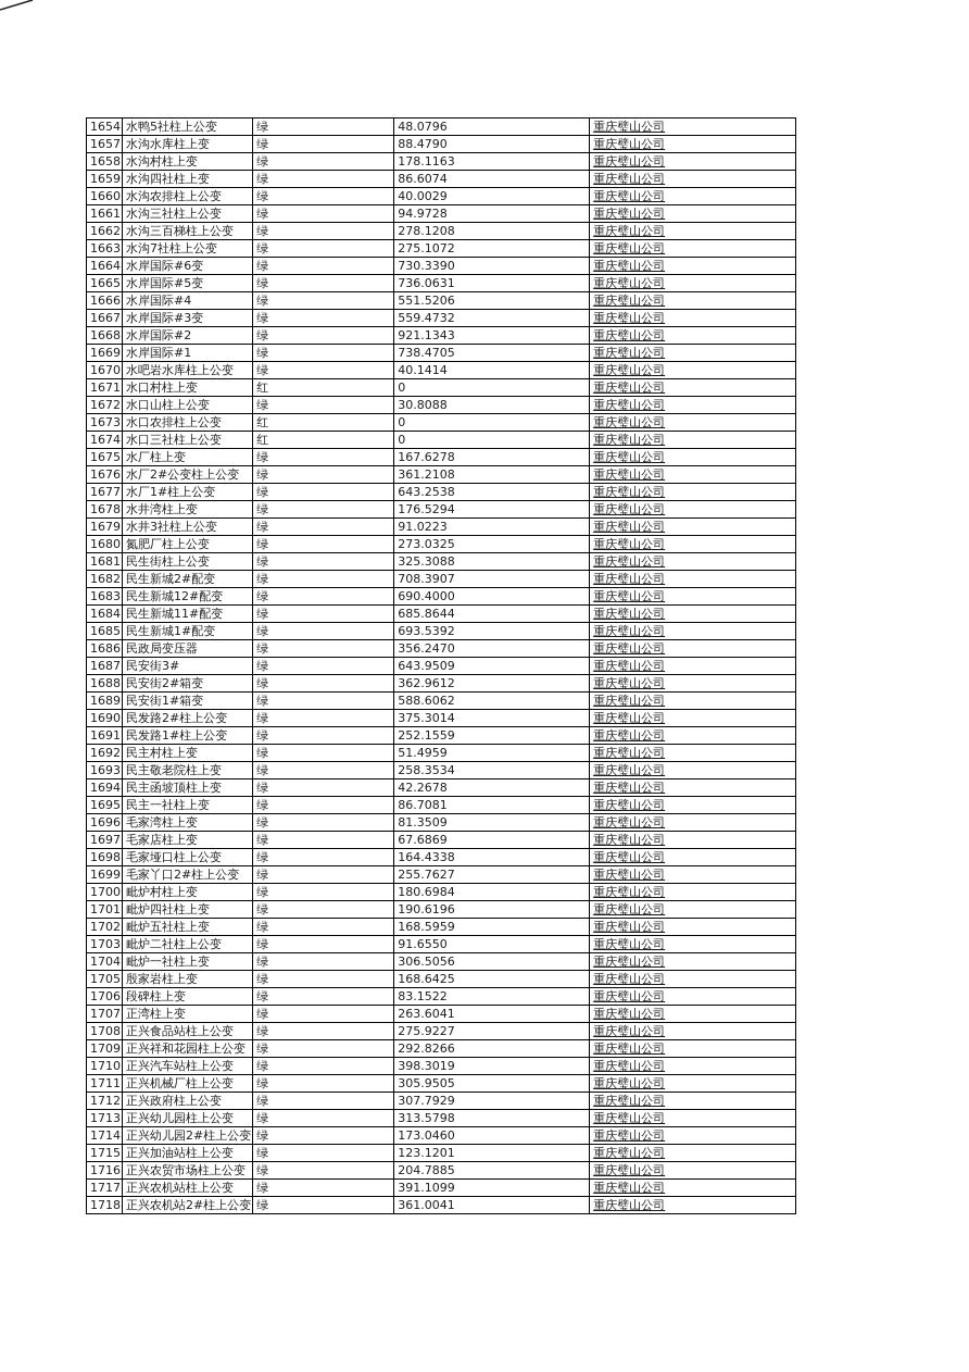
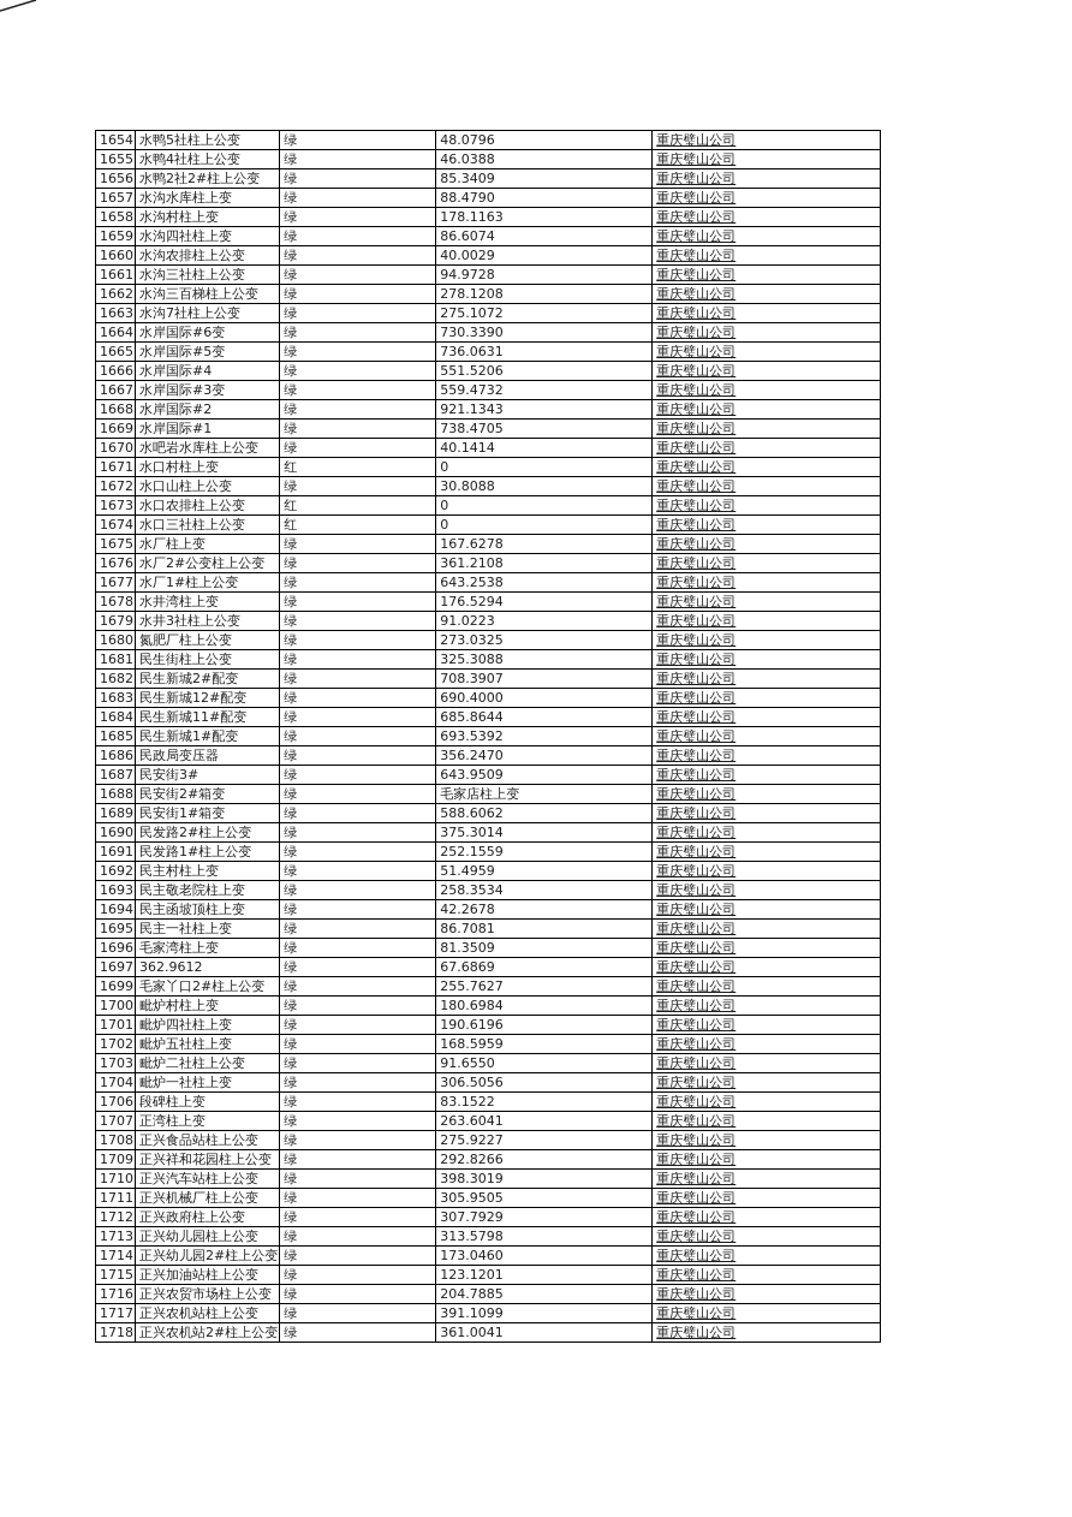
  1654	水鸭5社柱上公变	绿	48.0796	重庆璧山公司
+ 1655	水鸭4社柱上公变	绿	46.0388	重庆璧山公司
+ 1656	水鸭2社2#柱上公变	绿	85.3409	重庆璧山公司
  1657	水沟水库柱上变	绿	88.4790	重庆璧山公司
  1658	水沟村柱上变	绿	178.1163	重庆璧山公司
  1659	水沟四社柱上变	绿	86.6074	重庆璧山公司
  1660	水沟农排柱上公变	绿	40.0029	重庆璧山公司
  1661	水沟三社柱上公变	绿	94.9728	重庆璧山公司
  1662	水沟三百梯柱上公变	绿	278.1208	重庆璧山公司
  1663	水沟7社柱上公变	绿	275.1072	重庆璧山公司
  1664	水岸国际#6变	绿	730.3390	重庆璧山公司
  1665	水岸国际#5变	绿	736.0631	重庆璧山公司
  1666	水岸国际#4	绿	551.5206	重庆璧山公司
  1667	水岸国际#3变	绿	559.4732	重庆璧山公司
  1668	水岸国际#2	绿	921.1343	重庆璧山公司
  1669	水岸国际#1	绿	738.4705	重庆璧山公司
  1670	水吧岩水库柱上公变	绿	40.1414	重庆璧山公司
  1671	水口村柱上变	红	0	重庆璧山公司
  1672	水口山柱上公变	绿	30.8088	重庆璧山公司
  1673	水口农排柱上公变	红	0	重庆璧山公司
  1674	水口三社柱上公变	红	0	重庆璧山公司
  1675	水厂柱上变	绿	167.6278	重庆璧山公司
  1676	水厂2#公变柱上公变	绿	361.2108	重庆璧山公司
  1677	水厂1#柱上公变	绿	643.2538	重庆璧山公司
  1678	水井湾柱上变	绿	176.5294	重庆璧山公司
  1679	水井3社柱上公变	绿	91.0223	重庆璧山公司
  1680	氮肥厂柱上公变	绿	273.0325	重庆璧山公司
  1681	民生街柱上公变	绿	325.3088	重庆璧山公司
  1682	民生新城2#配变	绿	708.3907	重庆璧山公司
  1683	民生新城12#配变	绿	690.4000	重庆璧山公司
  1684	民生新城11#配变	绿	685.8644	重庆璧山公司
  1685	民生新城1#配变	绿	693.5392	重庆璧山公司
  1686	民政局变压器	绿	356.2470	重庆璧山公司
  1687	民安街3#	绿	643.9509	重庆璧山公司
- 1688	民安街2#箱变	绿	362.9612	重庆璧山公司
+ 1688	民安街2#箱变	绿	毛家店柱上变	重庆璧山公司
  1689	民安街1#箱变	绿	588.6062	重庆璧山公司
  1690	民发路2#柱上公变	绿	375.3014	重庆璧山公司
  1691	民发路1#柱上公变	绿	252.1559	重庆璧山公司
  1692	民主村柱上变	绿	51.4959	重庆璧山公司
  1693	民主敬老院柱上变	绿	258.3534	重庆璧山公司
  1694	民主函坡顶柱上变	绿	42.2678	重庆璧山公司
  1695	民主一社柱上变	绿	86.7081	重庆璧山公司
  1696	毛家湾柱上变	绿	81.3509	重庆璧山公司
- 1697	毛家店柱上变	绿	67.6869	重庆璧山公司
+ 1697	362.9612	绿	67.6869	重庆璧山公司
- 1698	毛家垭口柱上公变	绿	164.4338	重庆璧山公司
  1699	毛家丫口2#柱上公变	绿	255.7627	重庆璧山公司
  1700	毗炉村柱上变	绿	180.6984	重庆璧山公司
  1701	毗炉四社柱上变	绿	190.6196	重庆璧山公司
  1702	毗炉五社柱上变	绿	168.5959	重庆璧山公司
  1703	毗炉二社柱上公变	绿	91.6550	重庆璧山公司
  1704	毗炉一社柱上变	绿	306.5056	重庆璧山公司
- 1705	殷家岩柱上变	绿	168.6425	重庆璧山公司
  1706	段碑柱上变	绿	83.1522	重庆璧山公司
  1707	正湾柱上变	绿	263.6041	重庆璧山公司
  1708	正兴食品站柱上公变	绿	275.9227	重庆璧山公司
  1709	正兴祥和花园柱上公变	绿	292.8266	重庆璧山公司
  1710	正兴汽车站柱上公变	绿	398.3019	重庆璧山公司
  1711	正兴机械厂柱上公变	绿	305.9505	重庆璧山公司
  1712	正兴政府柱上公变	绿	307.7929	重庆璧山公司
  1713	正兴幼儿园柱上公变	绿	313.5798	重庆璧山公司
  1714	正兴幼儿园2#柱上公变	绿	173.0460	重庆璧山公司
  1715	正兴加油站柱上公变	绿	123.1201	重庆璧山公司
  1716	正兴农贸市场柱上公变	绿	204.7885	重庆璧山公司
  1717	正兴农机站柱上公变	绿	391.1099	重庆璧山公司
  1718	正兴农机站2#柱上公变	绿	361.0041	重庆璧山公司
